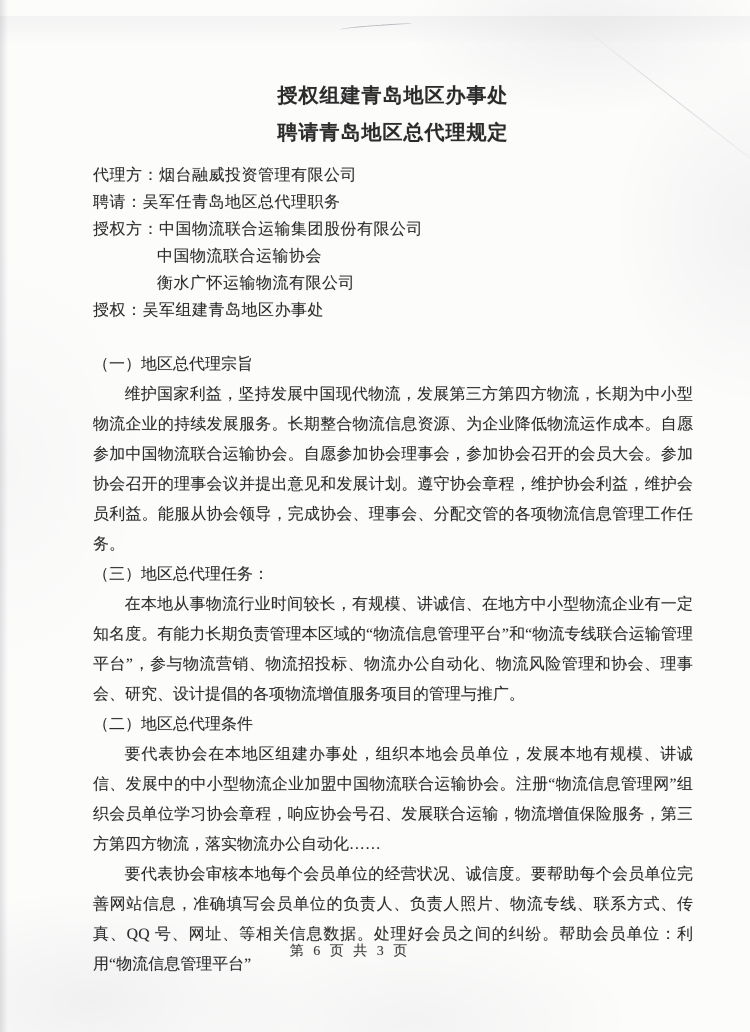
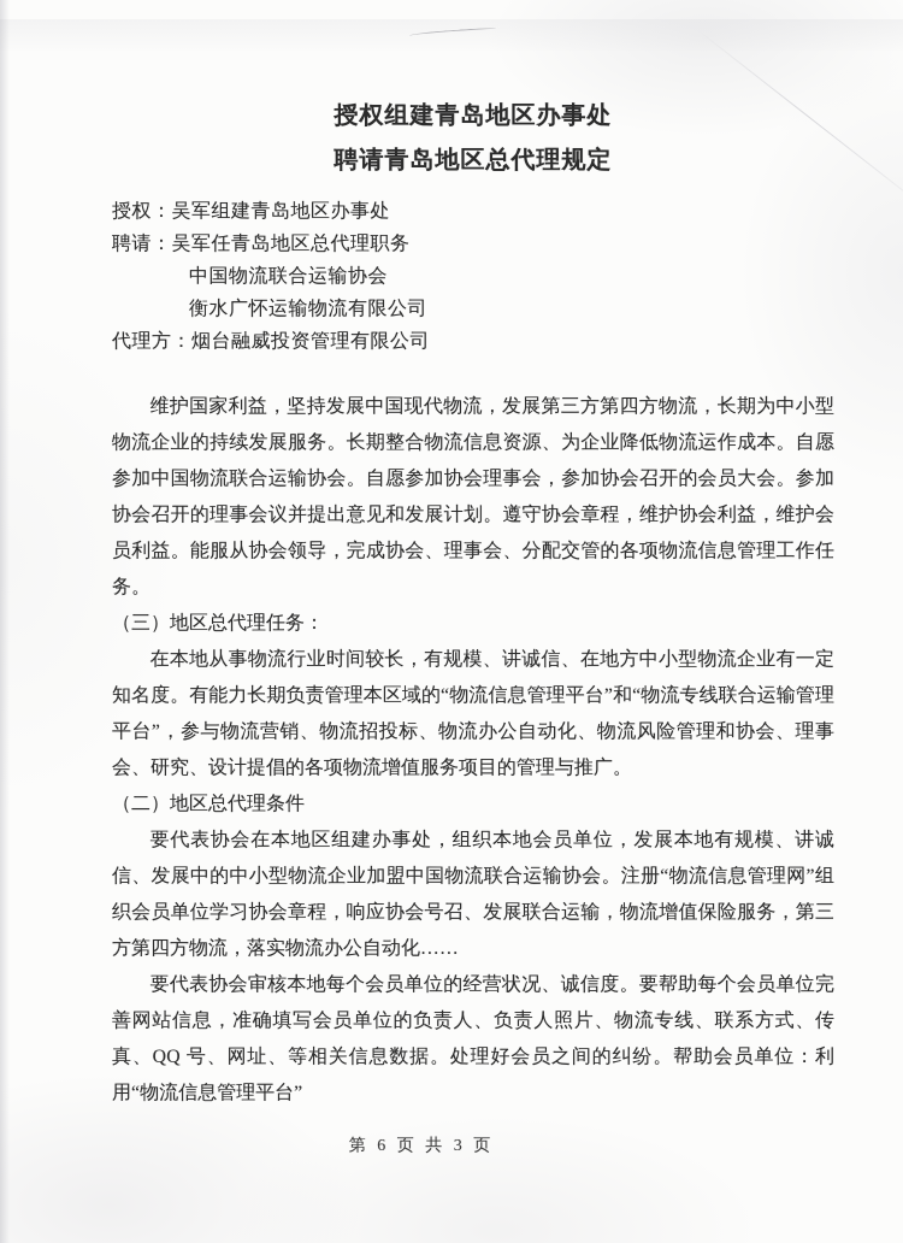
  授权组建青岛地区办事处
  聘请青岛地区总代理规定
- 代理方：烟台融威投资管理有限公司
+ 授权：吴军组建青岛地区办事处
  聘请：吴军任青岛地区总代理职务
- 授权方：中国物流联合运输集团股份有限公司
  中国物流联合运输协会
  衡水广怀运输物流有限公司
- 授权：吴军组建青岛地区办事处
+ 代理方：烟台融威投资管理有限公司
- （一）地区总代理宗旨
  维护国家利益，坚持发展中国现代物流，发展第三方第四方物流，长期为中小型物流企业的持续发展服务。长期整合物流信息资源、为企业降低物流运作成本。自愿参加中国物流联合运输协会。自愿参加协会理事会，参加协会召开的会员大会。参加协会召开的理事会议并提出意见和发展计划。遵守协会章程，维护协会利益，维护会员利益。能服从协会领导，完成协会、理事会、分配交管的各项物流信息管理工作任务。
  （三）地区总代理任务：
  在本地从事物流行业时间较长，有规模、讲诚信、在地方中小型物流企业有一定知名度。有能力长期负责管理本区域的“物流信息管理平台”和“物流专线联合运输管理平台”，参与物流营销、物流招投标、物流办公自动化、物流风险管理和协会、理事会、研究、设计提倡的各项物流增值服务项目的管理与推广。
  （二）地区总代理条件
  要代表协会在本地区组建办事处，组织本地会员单位，发展本地有规模、讲诚信、发展中的中小型物流企业加盟中国物流联合运输协会。注册“物流信息管理网”组织会员单位学习协会章程，响应协会号召、发展联合运输，物流增值保险服务，第三方第四方物流，落实物流办公自动化……
  要代表协会审核本地每个会员单位的经营状况、诚信度。要帮助每个会员单位完善网站信息，准确填写会员单位的负责人、负责人照片、物流专线、联系方式、传真、QQ 号、网址、等相关信息数据。处理好会员之间的纠纷。帮助会员单位：利用“物流信息管理平台”
  第 6 页 共 3 页
